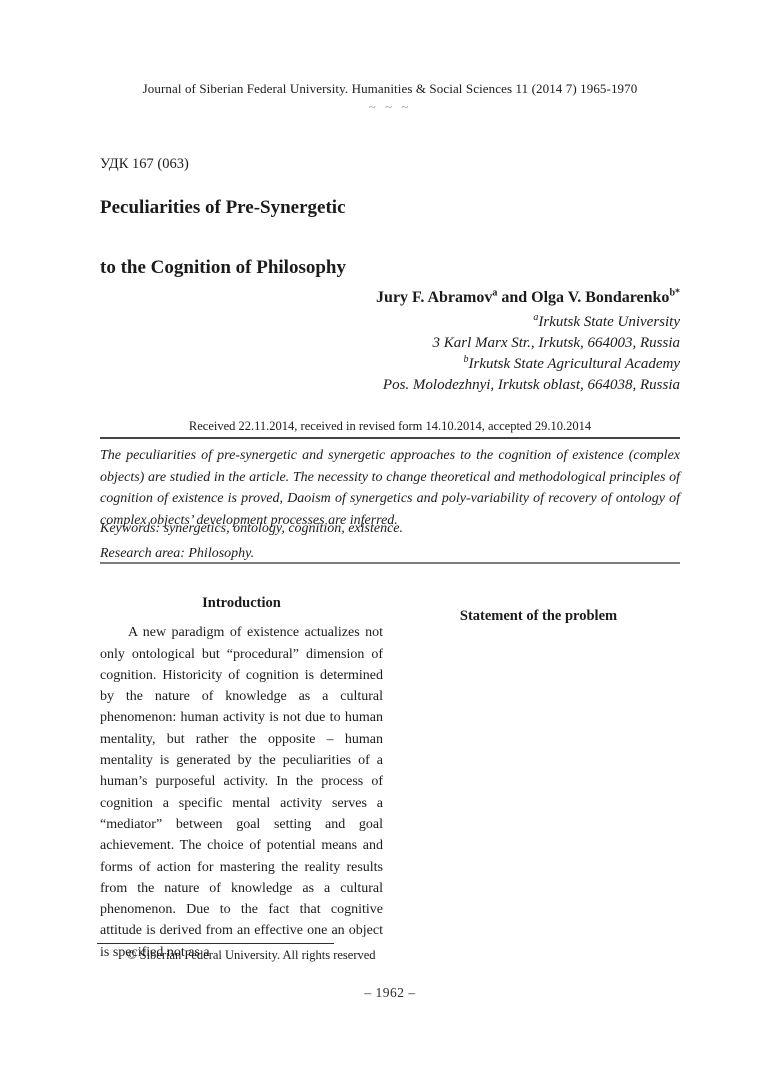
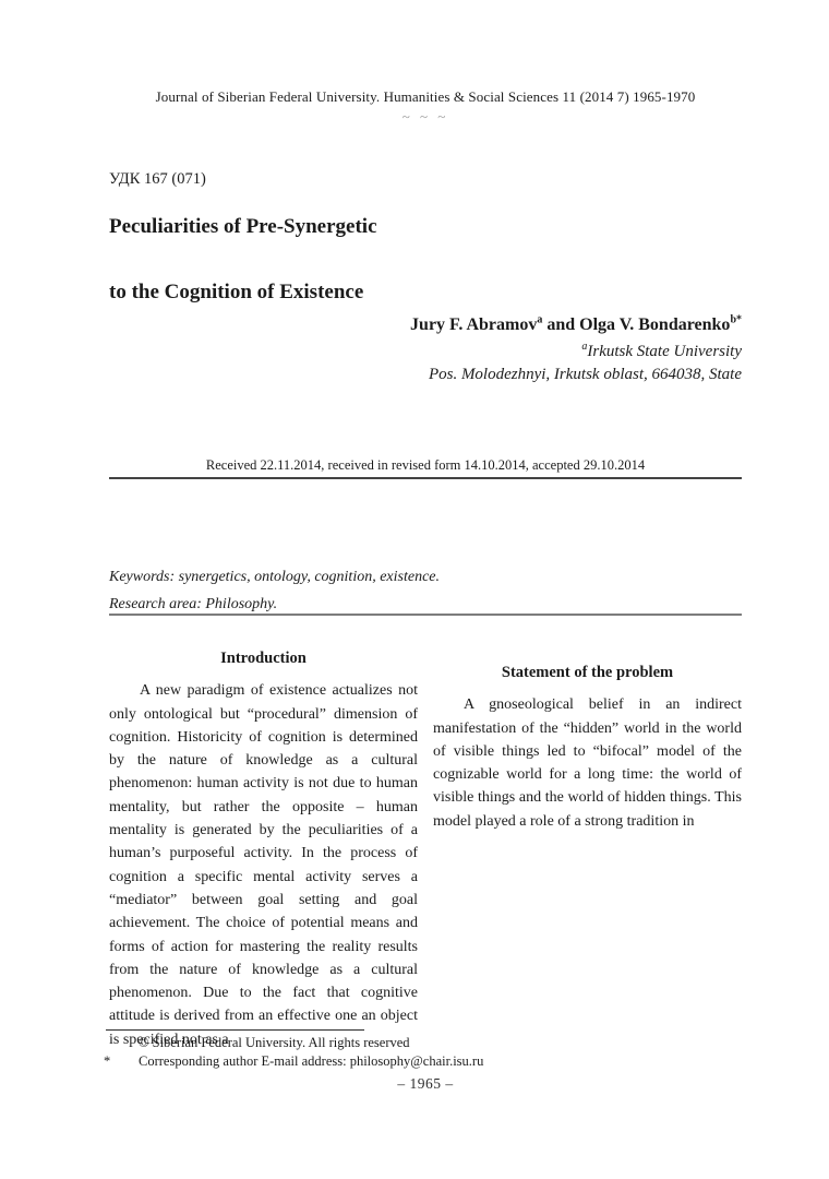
  Journal of Siberian Federal University. Humanities & Social Sciences 11 (2014 7) 1965-1970
  ~ ~ ~
- УДК 167 (063)
+ УДК 167 (071)
  Peculiarities of Pre-Synergetic
- to the Cognition of Philosophy
+ to the Cognition of Existence
  Jury F. Abramova and Olga V. Bondarenkob*
  aIrkutsk State University
- 3 Karl Marx Str., Irkutsk, 664003, Russia
- bIrkutsk State Agricultural Academy
- Pos. Molodezhnyi, Irkutsk oblast, 664038, Russia
+ Pos. Molodezhnyi, Irkutsk oblast, 664038, State
  Received 22.11.2014, received in revised form 14.10.2014, accepted 29.10.2014
- The peculiarities of pre-synergetic and synergetic approaches to the cognition of existence (complex objects) are studied in the article. The necessity to change theoretical and methodological principles of cognition of existence is proved, Daoism of synergetics and poly-variability of recovery of ontology of complex objects’ development processes are inferred.
  Keywords: synergetics, ontology, cognition, existence.
  Research area: Philosophy.
  Introduction
  A new paradigm of existence actualizes not only ontological but “procedural” dimension of cognition. Historicity of cognition is determined by the nature of knowledge as a cultural phenomenon: human activity is not due to human mentality, but rather the opposite – human mentality is generated by the peculiarities of a human’s purposeful activity. In the process of cognition a specific mental activity serves a “mediator” between goal setting and goal achievement. The choice of potential means and forms of action for mastering the reality results from the nature of knowledge as a cultural phenomenon. Due to the fact that cognitive attitude is derived from an effective one an object is specified not as a
  Statement of the problem
+ A gnoseological belief in an indirect manifestation of the “hidden” world in the world of visible things led to “bifocal” model of the cognizable world for a long time: the world of visible things and the world of hidden things. This model played a role of a strong tradition in
  © Siberian Federal University. All rights reserved
+ *
+ Corresponding author E-mail address: philosophy@chair.isu.ru
- – 1962 –
+ – 1965 –
